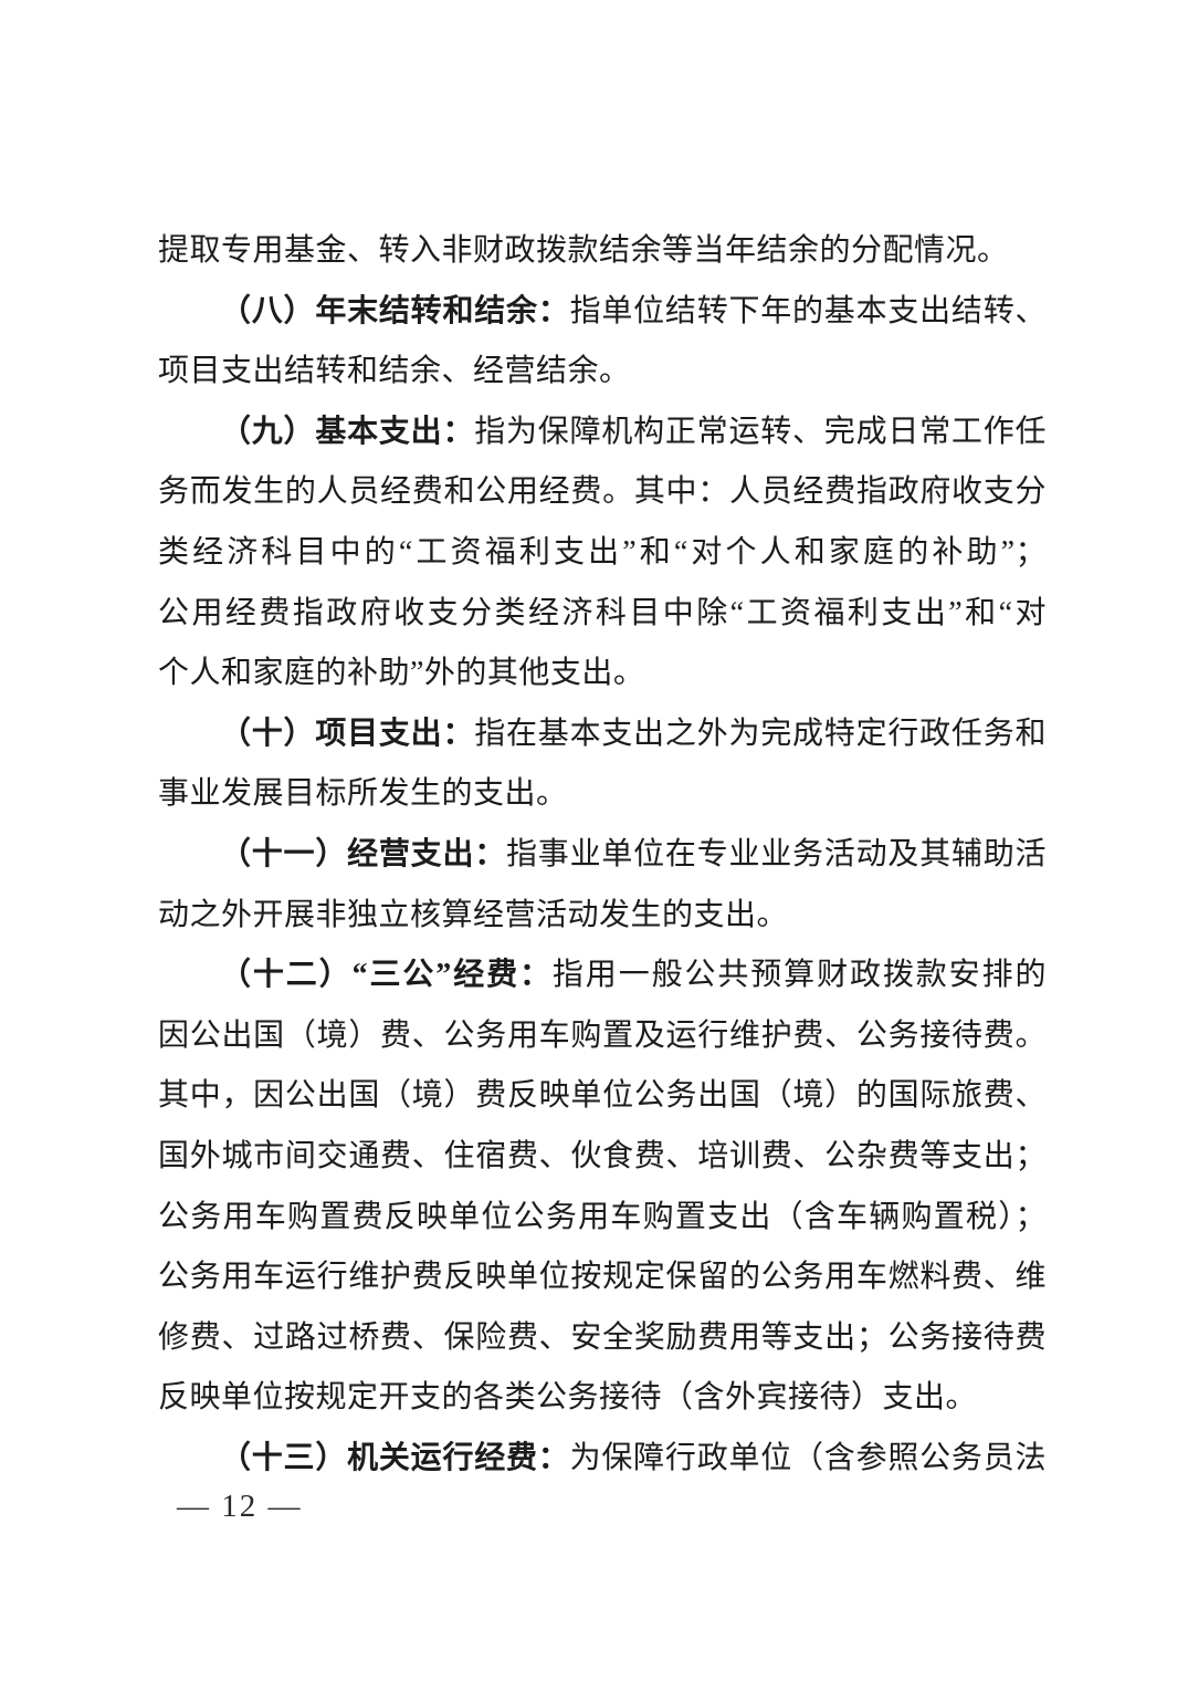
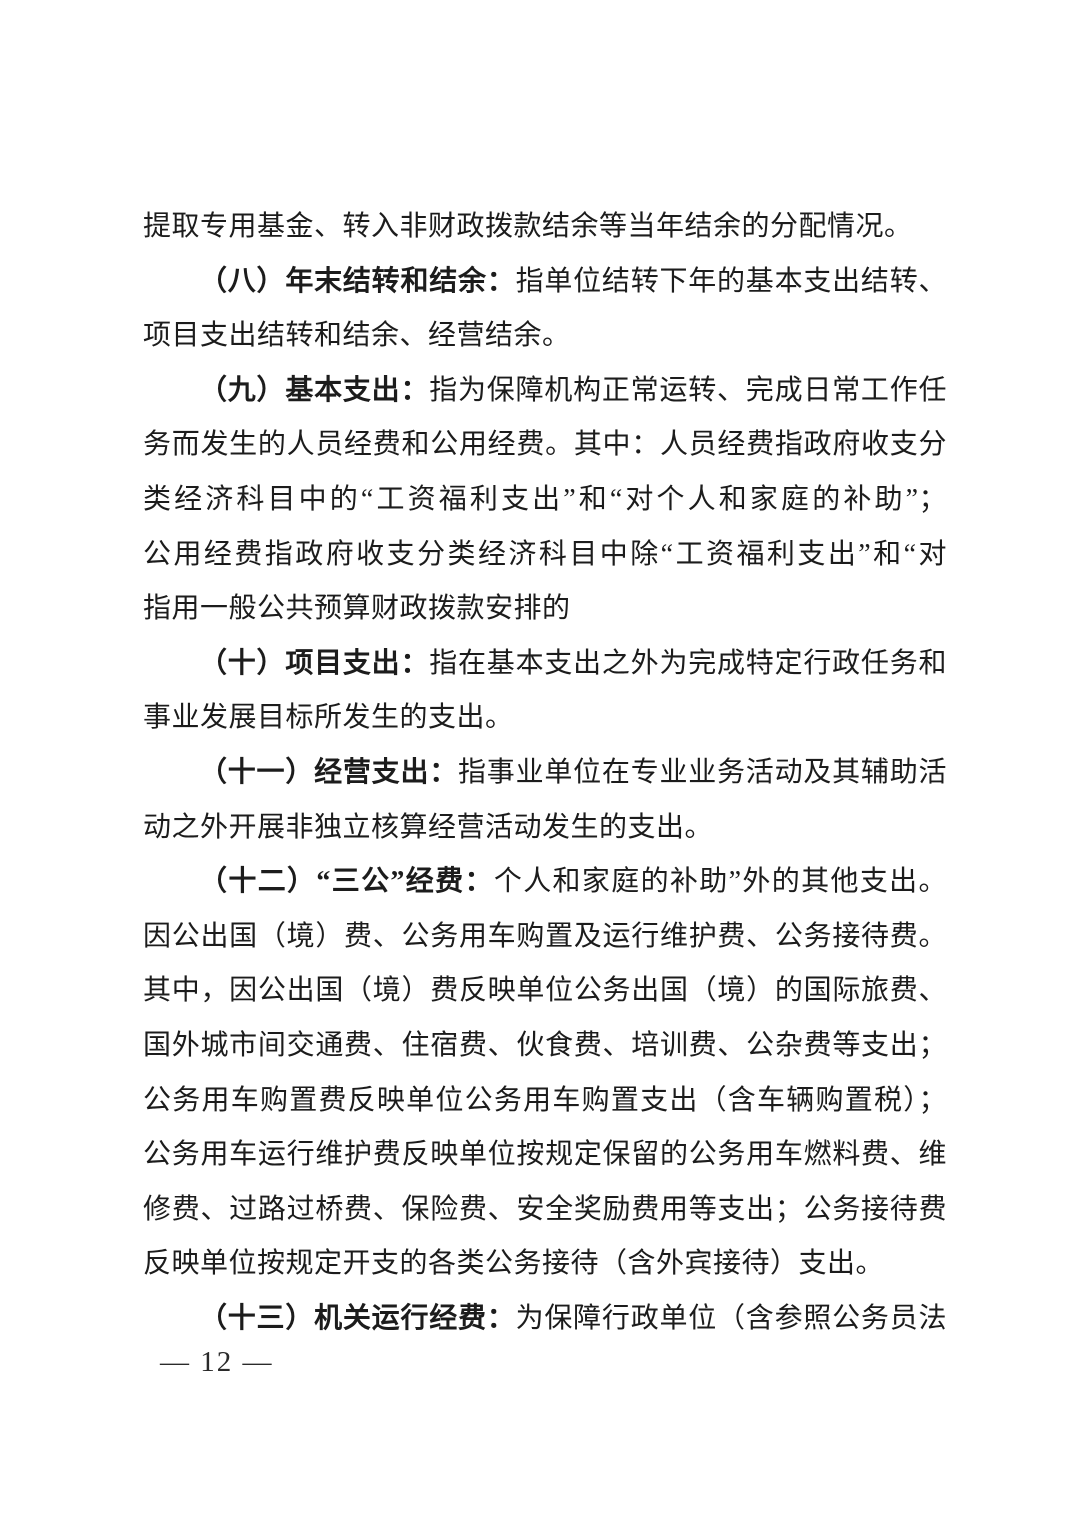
  提取专用基金、转入非财政拨款结余等当年结余的分配情况。
  （八）年末结转和结余：指单位结转下年的基本支出结转、
  项目支出结转和结余、经营结余。
  （九）基本支出：指为保障机构正常运转、完成日常工作任
  务而发生的人员经费和公用经费。其中：人员经费指政府收支分
  类经济科目中的“工资福利支出”和“对个人和家庭的补助”；
  公用经费指政府收支分类经济科目中除“工资福利支出”和“对
- 个人和家庭的补助”外的其他支出。
+ 指用一般公共预算财政拨款安排的
  （十）项目支出：指在基本支出之外为完成特定行政任务和
  事业发展目标所发生的支出。
  （十一）经营支出：指事业单位在专业业务活动及其辅助活
  动之外开展非独立核算经营活动发生的支出。
- （十二）“三公”经费：指用一般公共预算财政拨款安排的
+ （十二）“三公”经费：个人和家庭的补助”外的其他支出。
  因公出国（境）费、公务用车购置及运行维护费、公务接待费。
  其中，因公出国（境）费反映单位公务出国（境）的国际旅费、
  国外城市间交通费、住宿费、伙食费、培训费、公杂费等支出；
  公务用车购置费反映单位公务用车购置支出（含车辆购置税）；
  公务用车运行维护费反映单位按规定保留的公务用车燃料费、维
  修费、过路过桥费、保险费、安全奖励费用等支出；公务接待费
  反映单位按规定开支的各类公务接待（含外宾接待）支出。
  （十三）机关运行经费：为保障行政单位（含参照公务员法
  — 12 —
